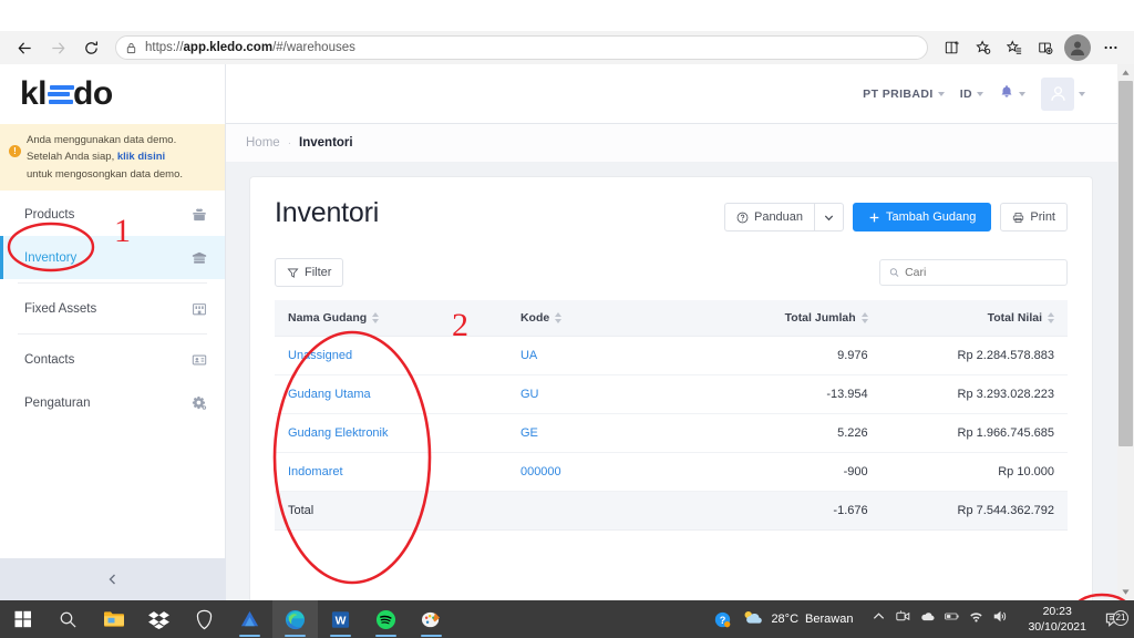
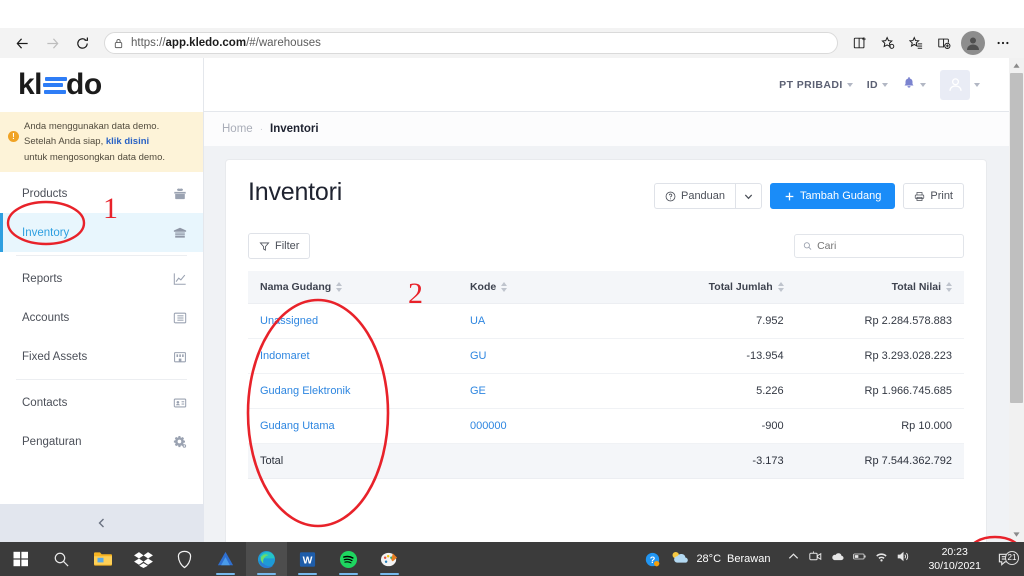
  https://app.kledo.com/#/warehouses
  kl
  do
  !
  Anda menggunakan data demo.
  Setelah Anda siap, klik disini
  untuk mengosongkan data demo.
  Products
  Inventory
+ Reports
+ Accounts
  Fixed Assets
  Contacts
  Pengaturan
  PT PRIBADI
  ID
  Home
  ·
  Inventori
  Inventori
  Panduan
  Tambah Gudang
  Print
  Filter
  Cari
  Nama Gudang	Kode	Total Jumlah	Total Nilai
- Unssigned	UA	9.976	Rp 2.284.578.883
+ Unssigned	UA	7.952	Rp 2.284.578.883
- Gudang Utama	GU	-13.954	Rp 3.293.028.223
+ Indomaret	GU	-13.954	Rp 3.293.028.223
  Gudang Elektronik	GE	5.226	Rp 1.966.745.685
- Indomaret	000000	-900	Rp 10.000
+ Gudang Utama	000000	-900	Rp 10.000
- Total		-1.676	Rp 7.544.362.792
+ Total		-3.173	Rp 7.544.362.792
  1
  2
  W
  ?
  28°C
  Berawan
  20:23
  30/10/2021
  21
